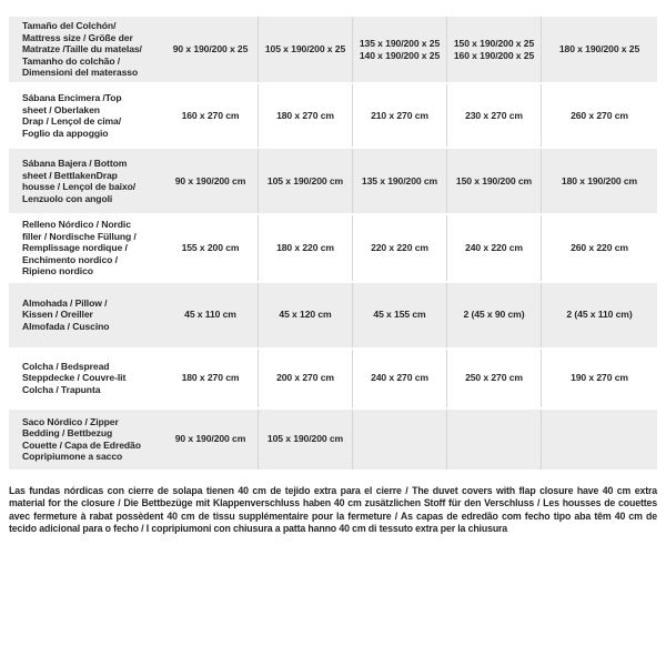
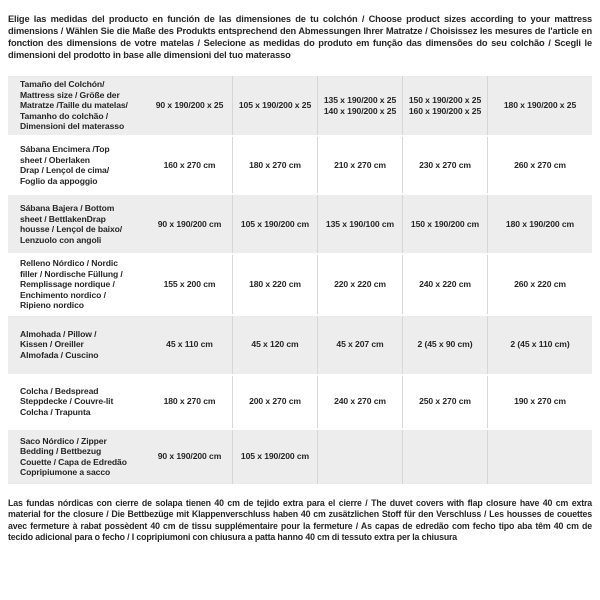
+ Elige las medidas del producto en función de las dimensiones de tu colchón / Choose product sizes according to your mattress dimensions / Wählen Sie die Maße des Produkts entsprechend den Abmessungen Ihrer Matratze / Choisissez les mesures de l'article en fonction des dimensions de votre matelas / Selecione as medidas do produto em função das dimensões do seu colchão / Scegli le dimensioni del prodotto in base alle dimensioni del tuo materasso
  Tamaño del Colchón/ Mattress size / Größe der Matratze /Taille du matelas/ Tamanho do colchão / Dimensioni del materasso	90 x 190/200 x 25	105 x 190/200 x 25	135 x 190/200 x 25 140 x 190/200 x 25	150 x 190/200 x 25 160 x 190/200 x 25	180 x 190/200 x 25
  Sábana Encimera /Top sheet / Oberlaken Drap / Lençol de cima/ Foglio da appoggio	160 x 270 cm	180 x 270 cm	210 x 270 cm	230 x 270 cm	260 x 270 cm
- Sábana Bajera / Bottom sheet / BettlakenDrap housse / Lençol de baixo/ Lenzuolo con angoli	90 x 190/200 cm	105 x 190/200 cm	135 x 190/200 cm	150 x 190/200 cm	180 x 190/200 cm
+ Sábana Bajera / Bottom sheet / BettlakenDrap housse / Lençol de baixo/ Lenzuolo con angoli	90 x 190/200 cm	105 x 190/200 cm	135 x 190/100 cm	150 x 190/200 cm	180 x 190/200 cm
  Relleno Nórdico / Nordic filler / Nordische Füllung / Remplissage nordique / Enchimento nordico / Ripieno nordico	155 x 200 cm	180 x 220 cm	220 x 220 cm	240 x 220 cm	260 x 220 cm
- Almohada / Pillow / Kissen / Oreiller Almofada / Cuscino	45 x 110 cm	45 x 120 cm	45 x 155 cm	2 (45 x 90 cm)	2 (45 x 110 cm)
+ Almohada / Pillow / Kissen / Oreiller Almofada / Cuscino	45 x 110 cm	45 x 120 cm	45 x 207 cm	2 (45 x 90 cm)	2 (45 x 110 cm)
  Colcha / Bedspread Steppdecke / Couvre-lit Colcha / Trapunta	180 x 270 cm	200 x 270 cm	240 x 270 cm	250 x 270 cm	190 x 270 cm
  Saco Nórdico / Zipper Bedding / Bettbezug Couette / Capa de Edredão Copripiumone a sacco	90 x 190/200 cm	105 x 190/200 cm
  Las fundas nórdicas con cierre de solapa tienen 40 cm de tejido extra para el cierre / The duvet covers with flap closure have 40 cm extra material for the closure / Die Bettbezüge mit Klappenverschluss haben 40 cm zusätzlichen Stoff für den Verschluss / Les housses de couettes avec fermeture à rabat possèdent 40 cm de tissu supplémentaire pour la fermeture / As capas de edredão com fecho tipo aba têm 40 cm de tecido adicional para o fecho / I copripiumoni con chiusura a patta hanno 40 cm di tessuto extra per la chiusura
